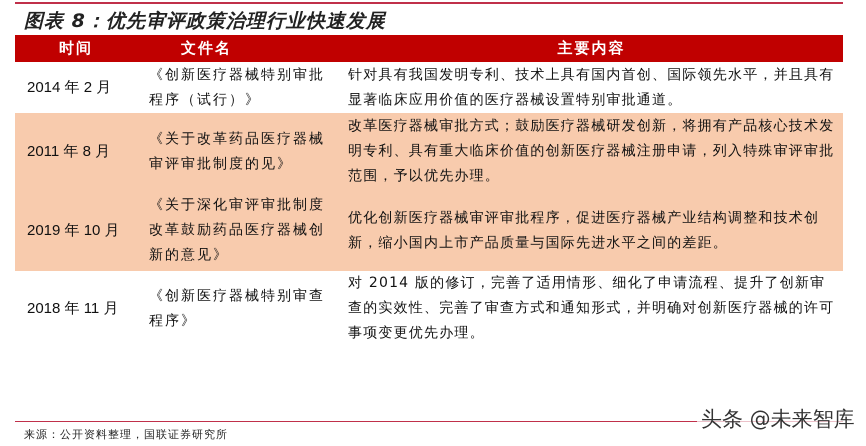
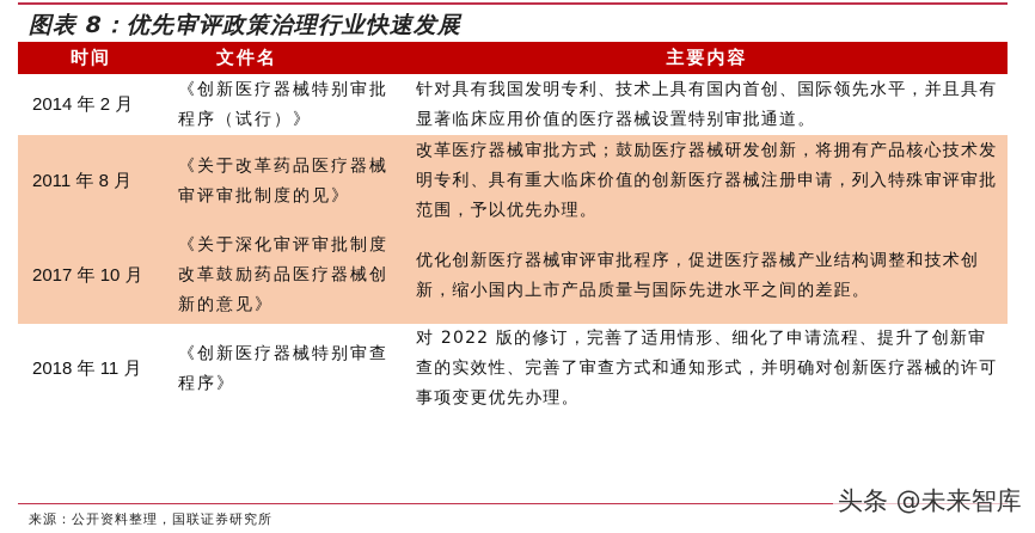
  图表 8：优先审评政策治理行业快速发展
  时间	文件名	主要内容
  2014 年 2 月	《创新医疗器械特别审批程序（试行）》	针对具有我国发明专利、技术上具有国内首创、国际领先水平，并且具有显著临床应用价值的医疗器械设置特别审批通道。
  2011 年 8 月	《关于改革药品医疗器械审评审批制度的见》	改革医疗器械审批方式；鼓励医疗器械研发创新，将拥有产品核心技术发明专利、具有重大临床价值的创新医疗器械注册申请，列入特殊审评审批范围，予以优先办理。
- 2019 年 10 月	《关于深化审评审批制度改革鼓励药品医疗器械创新的意见》	优化创新医疗器械审评审批程序，促进医疗器械产业结构调整和技术创新，缩小国内上市产品质量与国际先进水平之间的差距。
+ 2017 年 10 月	《关于深化审评审批制度改革鼓励药品医疗器械创新的意见》	优化创新医疗器械审评审批程序，促进医疗器械产业结构调整和技术创新，缩小国内上市产品质量与国际先进水平之间的差距。
- 2018 年 11 月	《创新医疗器械特别审查程序》	对 2014 版的修订，完善了适用情形、细化了申请流程、提升了创新审查的实效性、完善了审查方式和通知形式，并明确对创新医疗器械的许可事项变更优先办理。
+ 2018 年 11 月	《创新医疗器械特别审查程序》	对 2022 版的修订，完善了适用情形、细化了申请流程、提升了创新审查的实效性、完善了审查方式和通知形式，并明确对创新医疗器械的许可事项变更优先办理。
  来源：公开资料整理，国联证券研究所
  头条 @未来智库
